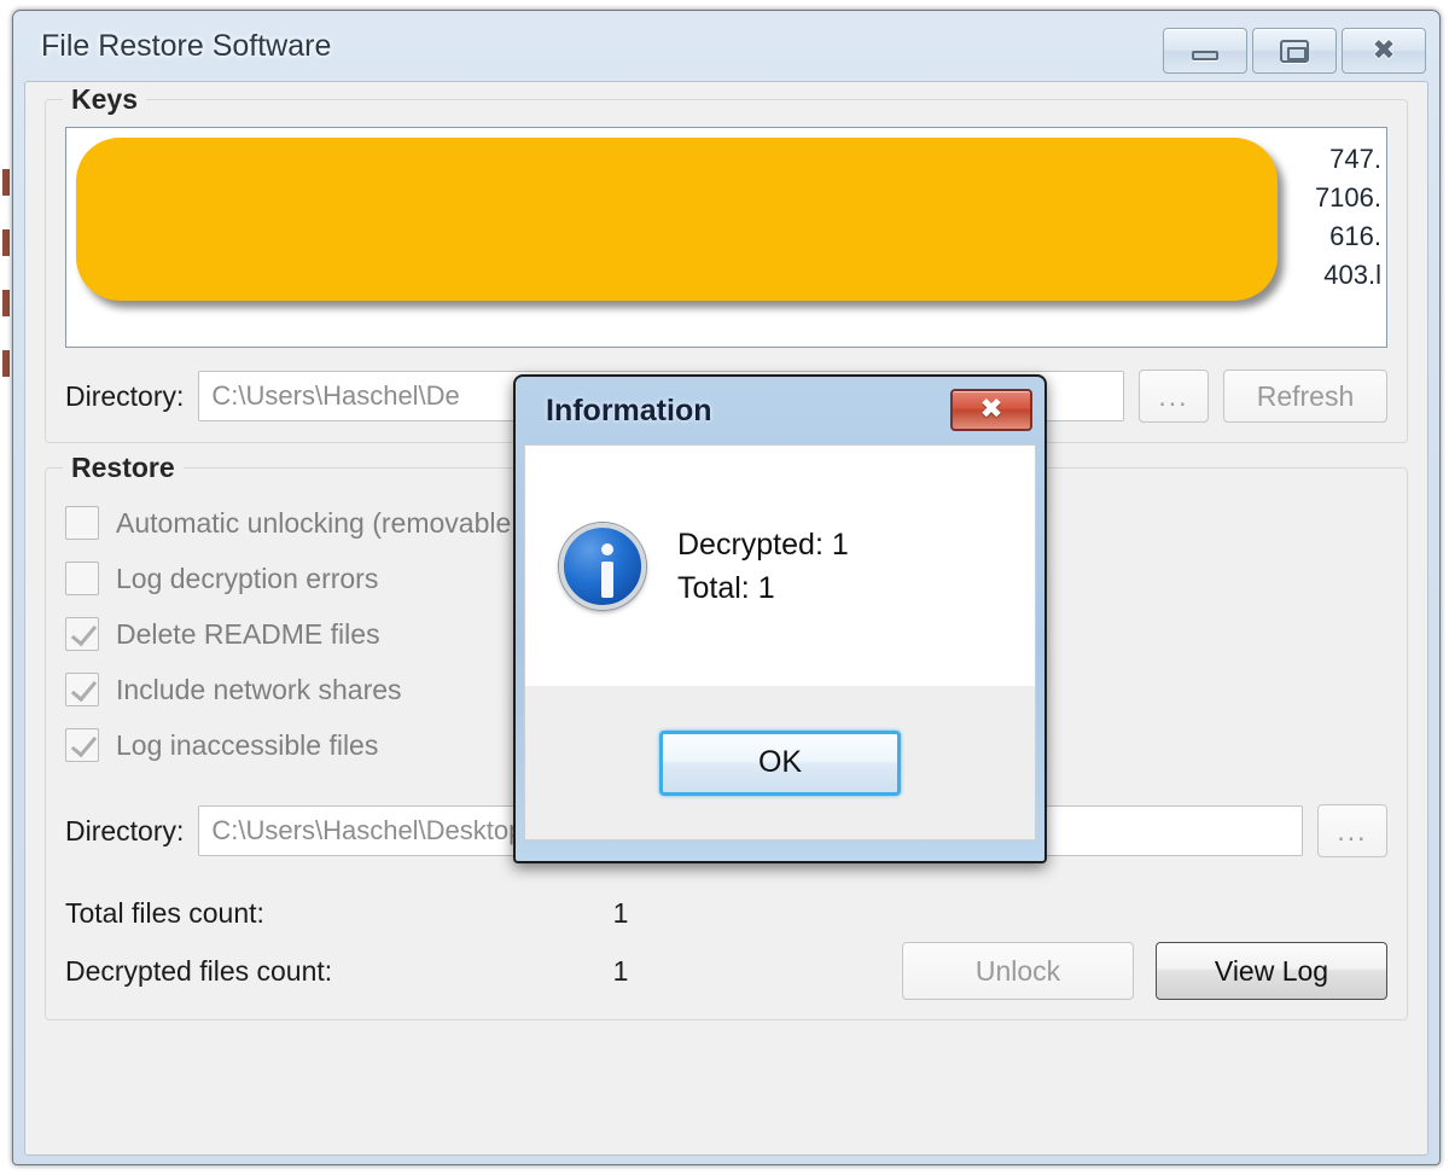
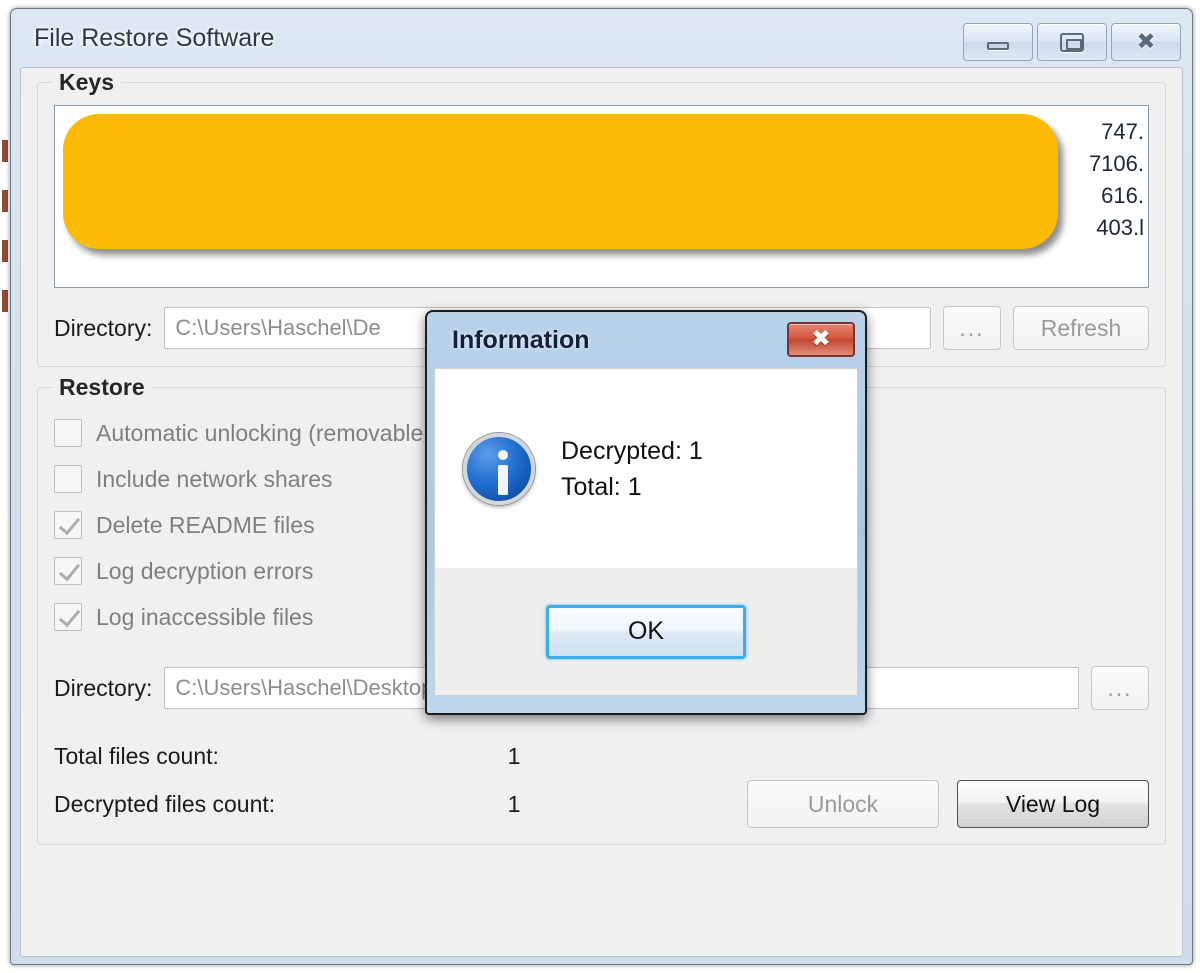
  File Restore Software
  ✖
  Keys
  747.
  7106.
  616.
  403.l
  Directory:
  C:\Users\Haschel\De
  ...
  Refresh
  Restore
- Log decryption errors
+ Include network shares
  Delete README files
- Include network shares
+ Log decryption errors
  Log inaccessible files
  Directory:
  C:\Users\Haschel\Deskto
  ...
  Total files count:
  1
  Decrypted files count:
  1
  Unlock
  View Log
  Information
  ✖
  Decrypted: 1
  Total: 1
  OK
